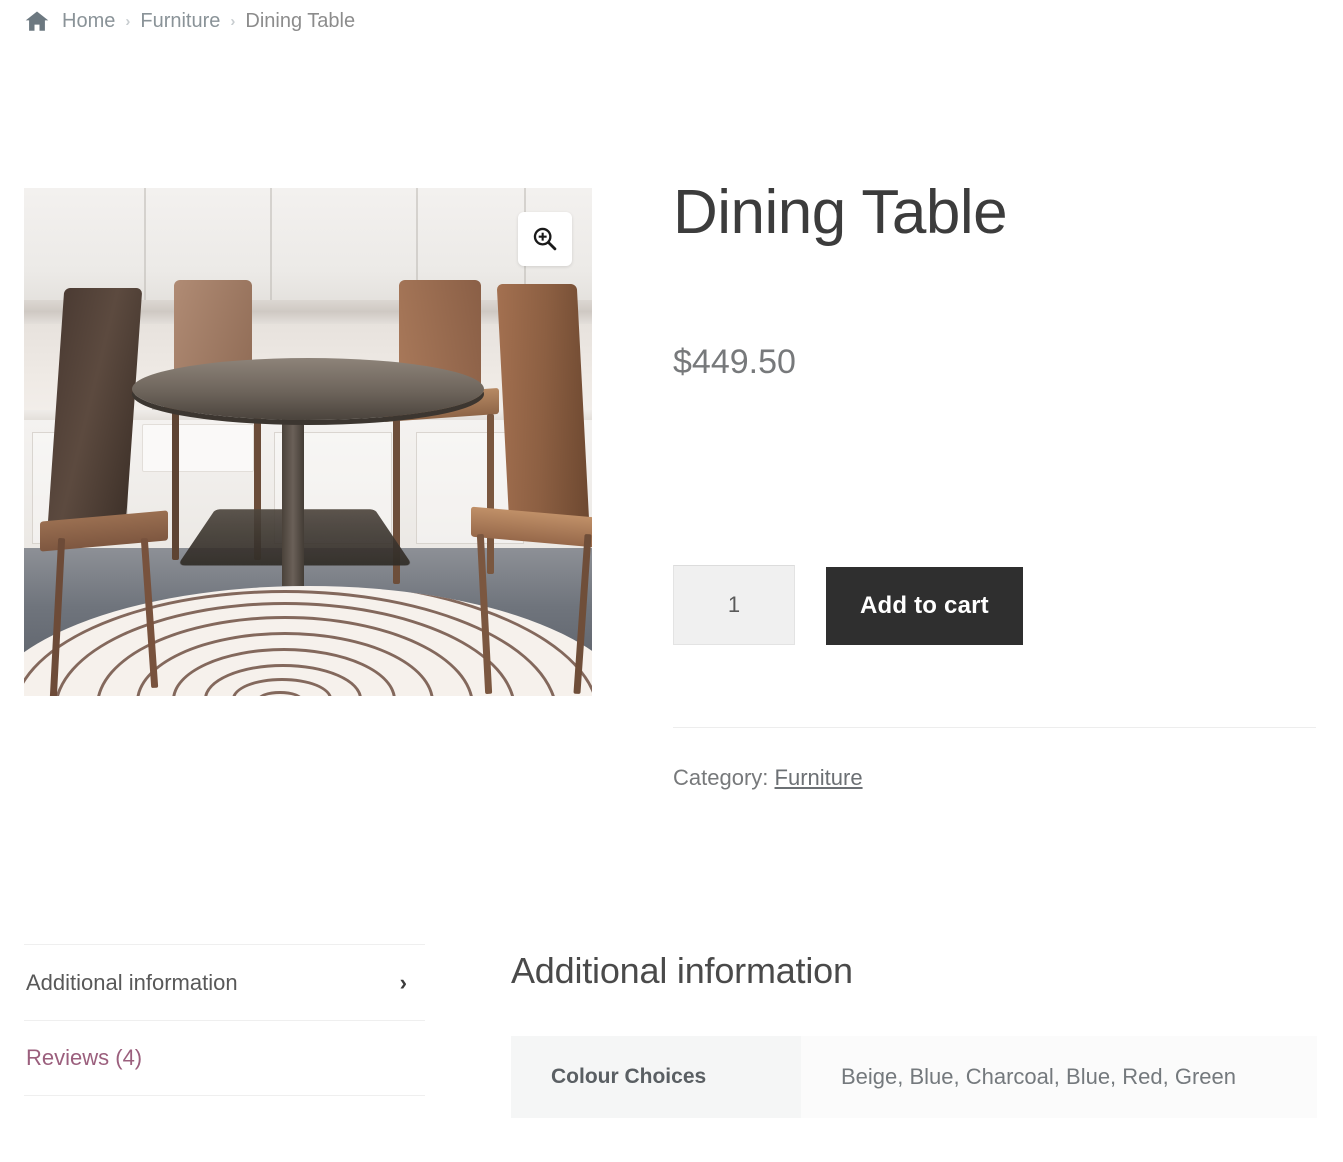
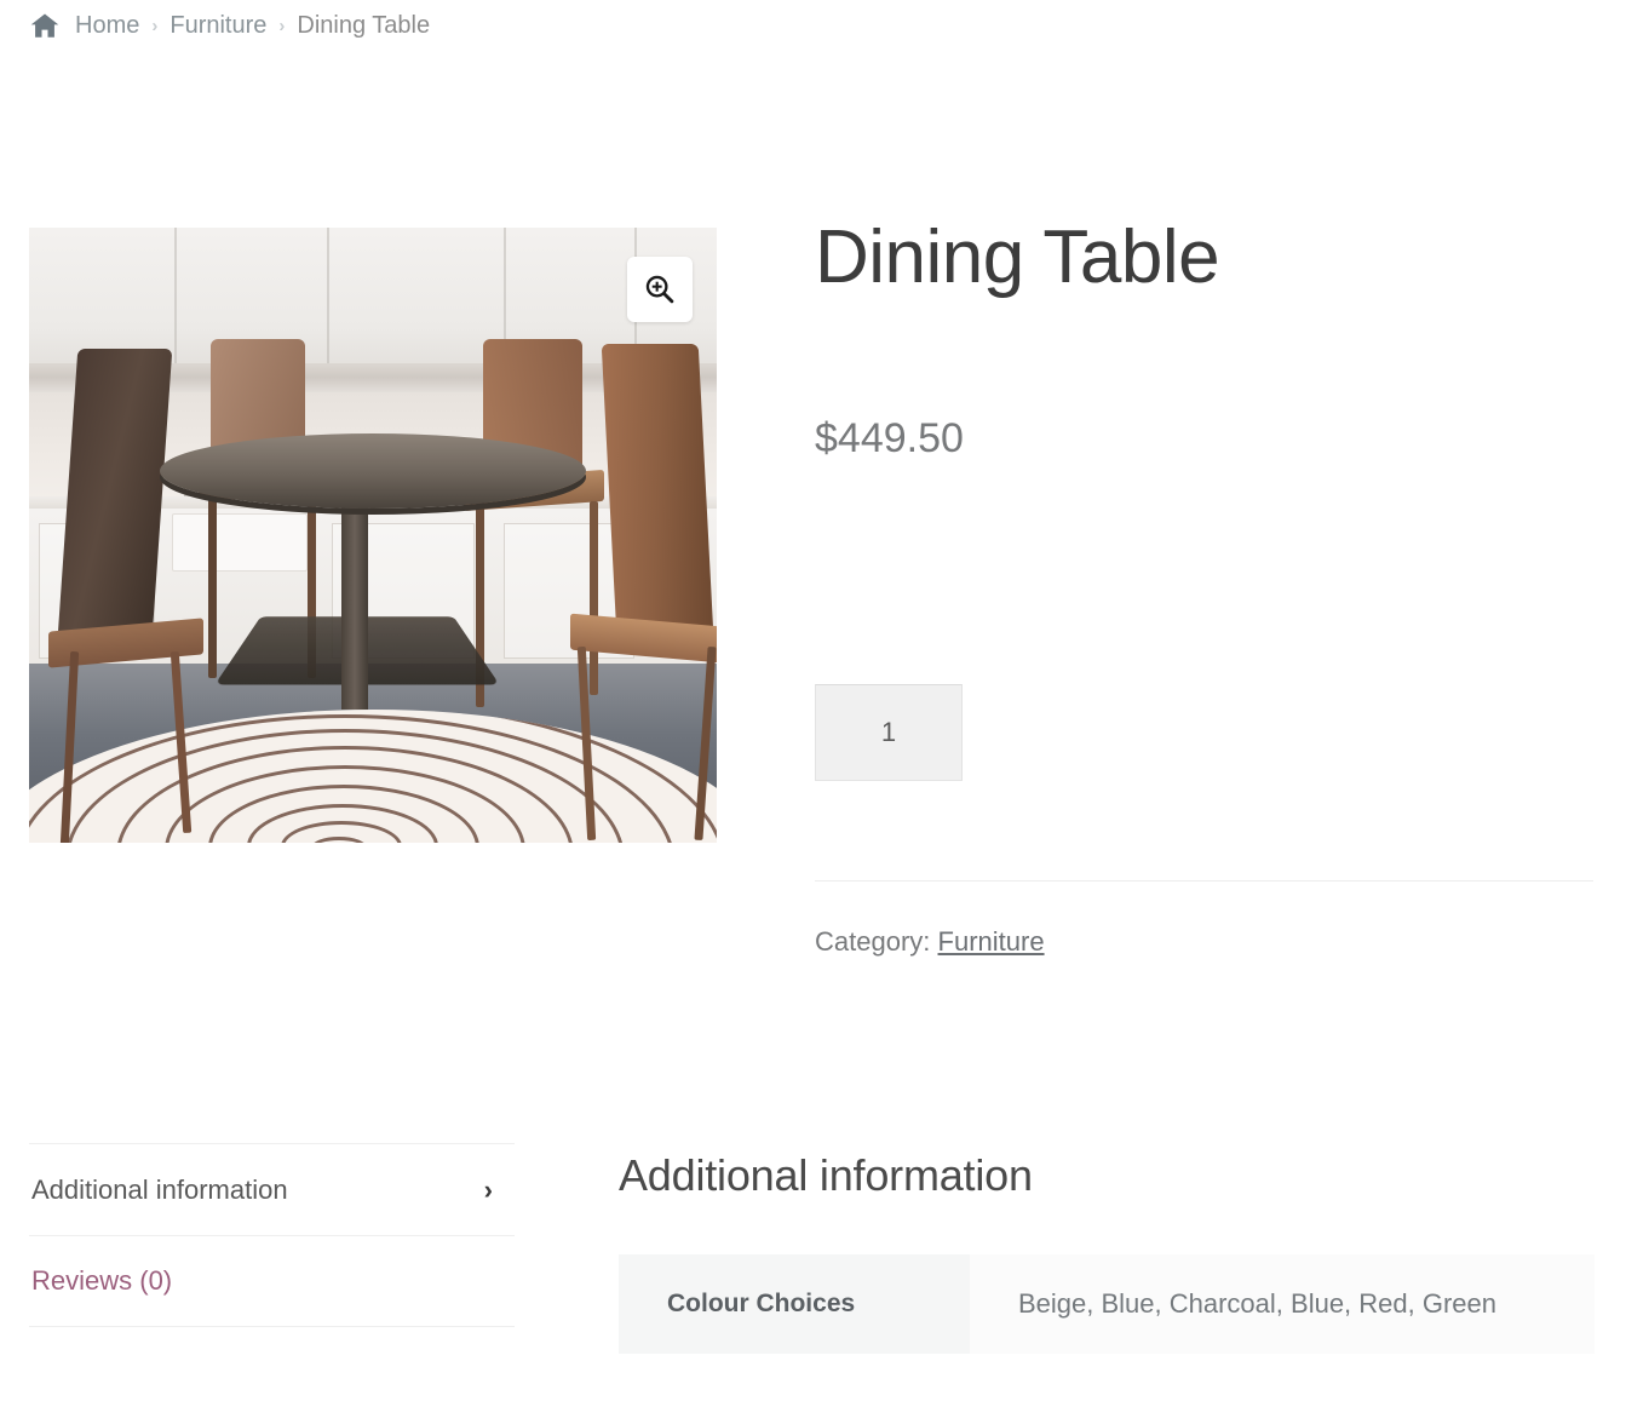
  Home
  ›
  Furniture
  ›
  Dining Table
  Dining Table
  $449.50
  1
- Add to cart
  Category: Furniture
  Additional information
  ›
- Reviews (4)
+ Reviews (0)
  Additional information
  Colour Choices	Beige, Blue, Charcoal, Blue, Red, Green
